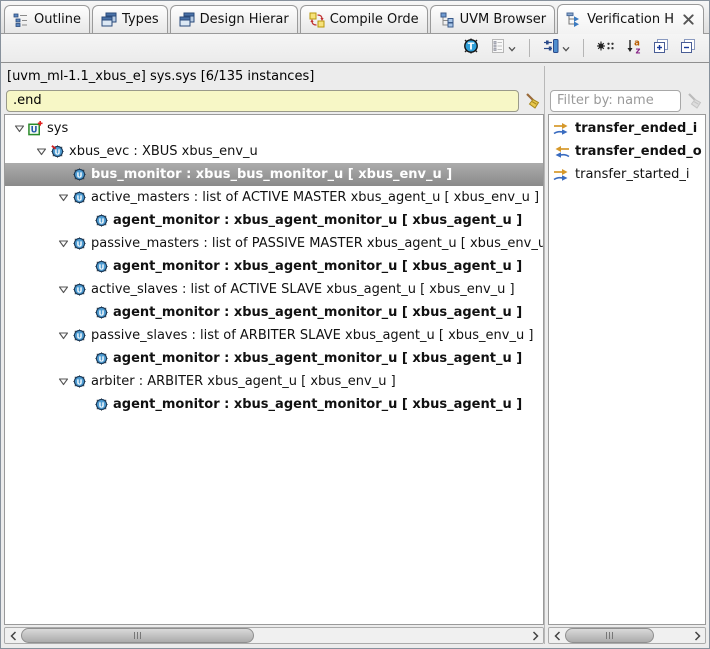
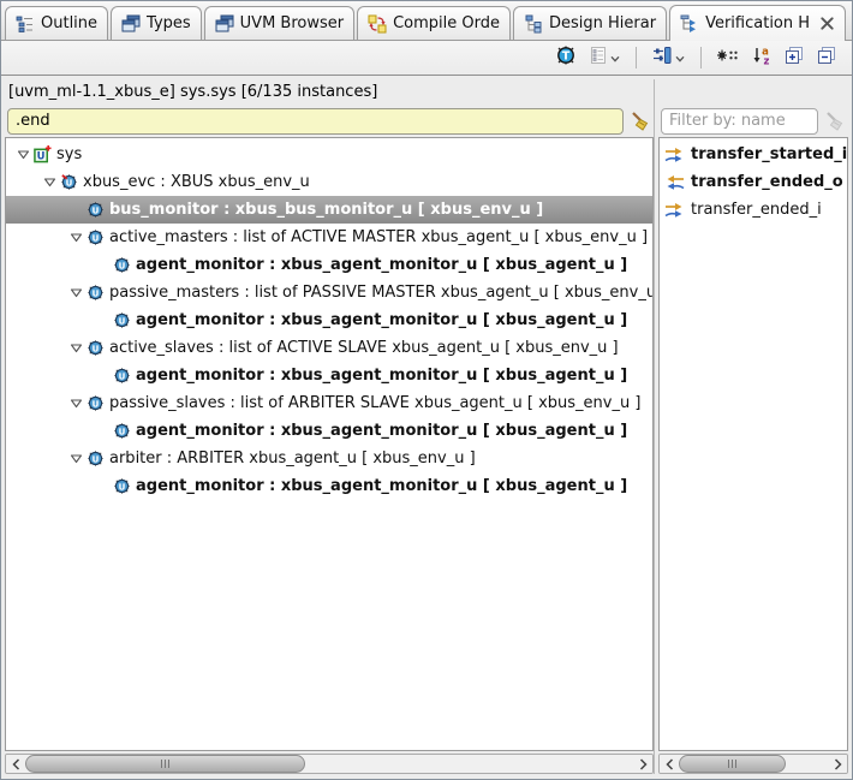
  Outline
  Types
- Design Hierar
+ UVM Browser
  Compile Orde
- UVM Browser
+ Design Hierar
  Verification H
  T
  a
  z
  [uvm_ml-1.1_xbus_e] sys.sys [6/135 instances]
  .end
  U
  sys
  U
  xbus_evc : XBUS xbus_env_u
  U
  bus_monitor : xbus_bus_monitor_u [ xbus_env_u ]
  U
  active_masters : list of ACTIVE MASTER xbus_agent_u [ xbus_env_u ]
  U
  agent_monitor : xbus_agent_monitor_u [ xbus_agent_u ]
  U
  passive_masters : list of PASSIVE MASTER xbus_agent_u [ xbus_env_u
  U
  agent_monitor : xbus_agent_monitor_u [ xbus_agent_u ]
  U
  active_slaves : list of ACTIVE SLAVE xbus_agent_u [ xbus_env_u ]
  U
  agent_monitor : xbus_agent_monitor_u [ xbus_agent_u ]
  U
  passive_slaves : list of ARBITER SLAVE xbus_agent_u [ xbus_env_u ]
  U
  agent_monitor : xbus_agent_monitor_u [ xbus_agent_u ]
  U
  arbiter : ARBITER xbus_agent_u [ xbus_env_u ]
  U
  agent_monitor : xbus_agent_monitor_u [ xbus_agent_u ]
  Filter by: name
- transfer_ended_i
+ transfer_started_i
  transfer_ended_o
- transfer_started_i
+ transfer_ended_i
